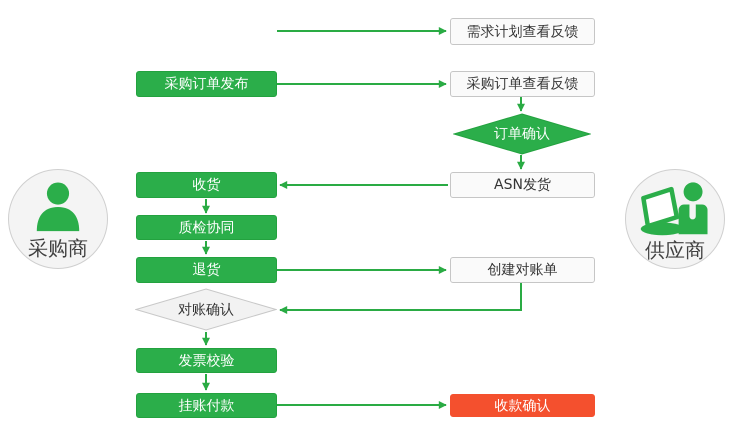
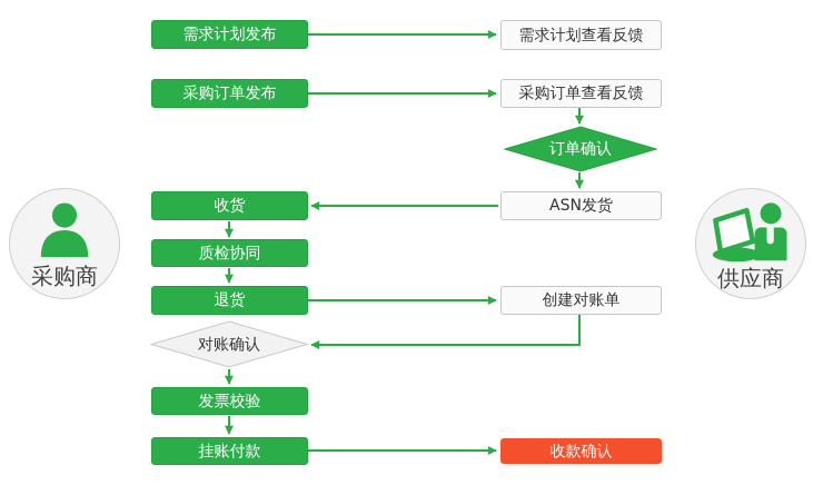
+ 需求计划发布
  采购订单发布
  收货
  质检协同
  退货
  发票校验
  挂账付款
  需求计划查看反馈
  采购订单查看反馈
  ASN发货
  创建对账单
  收款确认
  订单确认
  对账确认
  采购商
  供应商
